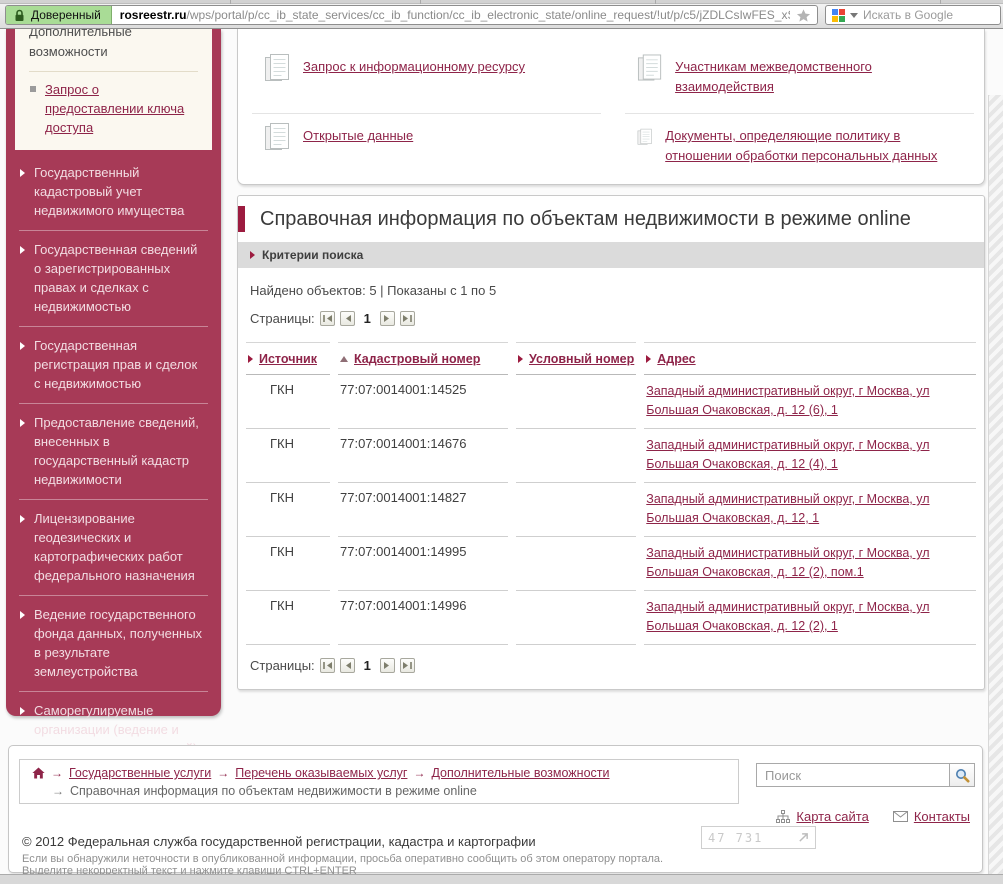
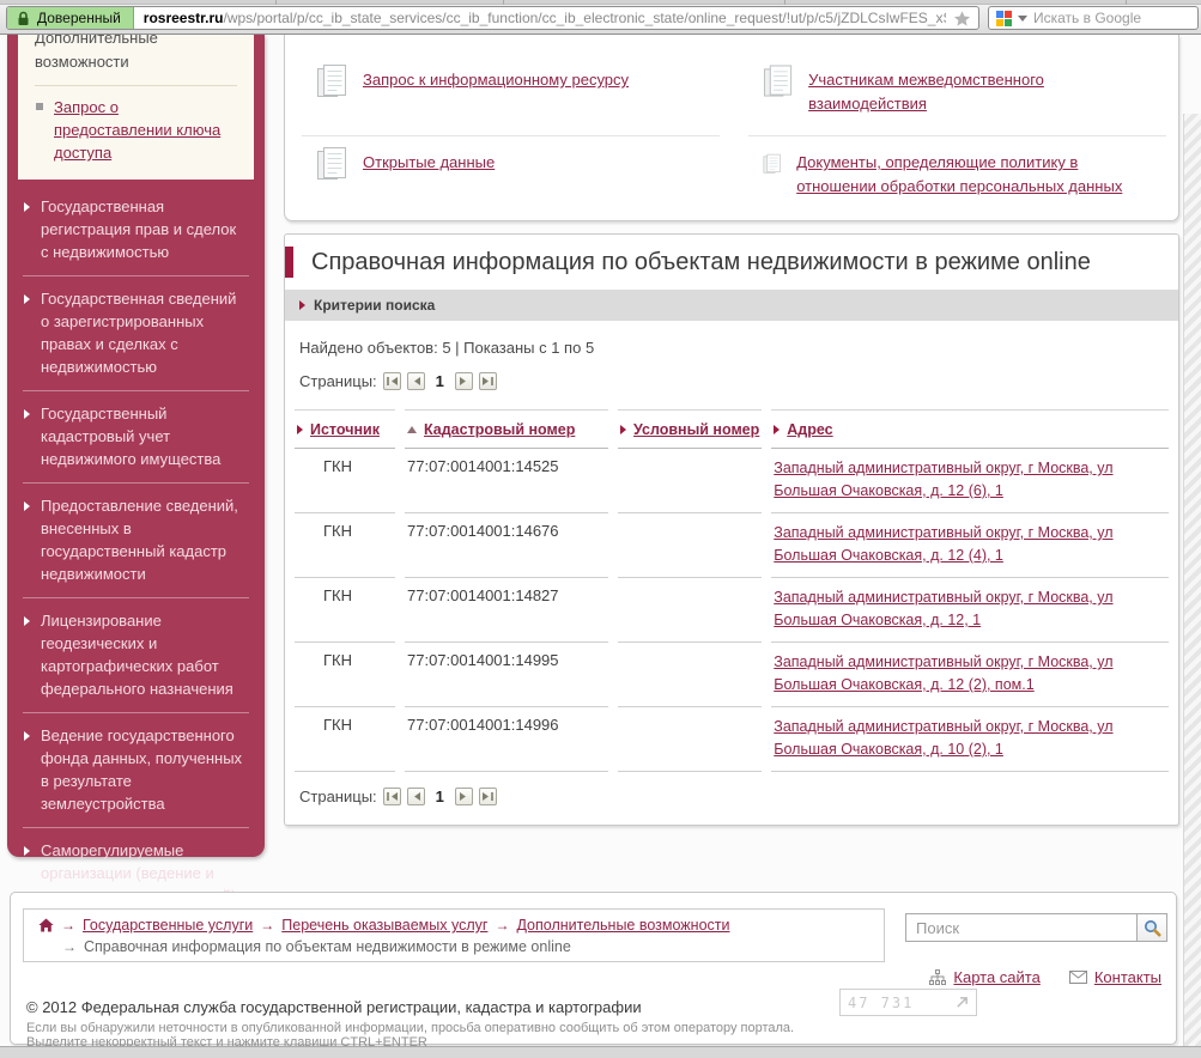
  Доверенный
  rosreestr.ru/wps/portal/p/cc_ib_state_services/cc_ib_function/cc_ib_electronic_state/online_request/!ut/p/c5/jZDLCsIwFES_x
  Искать в Google
  Дополнительные возможности
  Запрос о предоставлении ключа доступа
- Государственный кадастровый учет недвижимого имущества
+ Государственная регистрация прав и сделок с недвижимостью
  Государственная сведений о зарегистрированных правах и сделках с недвижимостью
- Государственная регистрация прав и сделок с недвижимостью
+ Государственный кадастровый учет недвижимого имущества
  Предоставление сведений, внесенных в государственный кадастр недвижимости
  Лицензирование геодезических и картографических работ федерального назначения
  Ведение государственного фонда данных, полученных в результате землеустройства
  Запрос к информационному ресурсу
  Участникам межведомственного взаимодействия
  Открытые данные
  Документы, определяющие политику в отношении обработки персональных данных
  Справочная информация по объектам недвижимости в режиме online
  Критерии поиска
  Найдено объектов: 5 | Показаны с 1 по 5
  Страницы:
  1
  Источник	Кадастровый номер	Условный номер	Адрес
  ГКН	77:07:0014001:14525		Западный административный округ, г Москва, ул Большая Очаковская, д. 12 (6), 1
  ГКН	77:07:0014001:14676		Западный административный округ, г Москва, ул Большая Очаковская, д. 12 (4), 1
  ГКН	77:07:0014001:14827		Западный административный округ, г Москва, ул Большая Очаковская, д. 12, 1
  ГКН	77:07:0014001:14995		Западный административный округ, г Москва, ул Большая Очаковская, д. 12 (2), пом.1
- ГКН	77:07:0014001:14996		Западный административный округ, г Москва, ул Большая Очаковская, д. 12 (2), 1
+ ГКН	77:07:0014001:14996		Западный административный округ, г Москва, ул Большая Очаковская, д. 10 (2), 1
  Страницы:
  1
  →
  Государственные услуги
  →
  Перечень оказываемых услуг
  →
  Дополнительные возможности
  →
  Справочная информация по объектам недвижимости в режиме online
  Поиск
  Карта сайта
  Контакты
  © 2012 Федеральная служба государственной регистрации, кадастра и картографии
  47 731
  Если вы обнаружили неточности в опубликованной информации, просьба оперативно сообщить об этом оператору портала.
  Выделите некорректный текст и нажмите клавиши CTRL+ENTER
